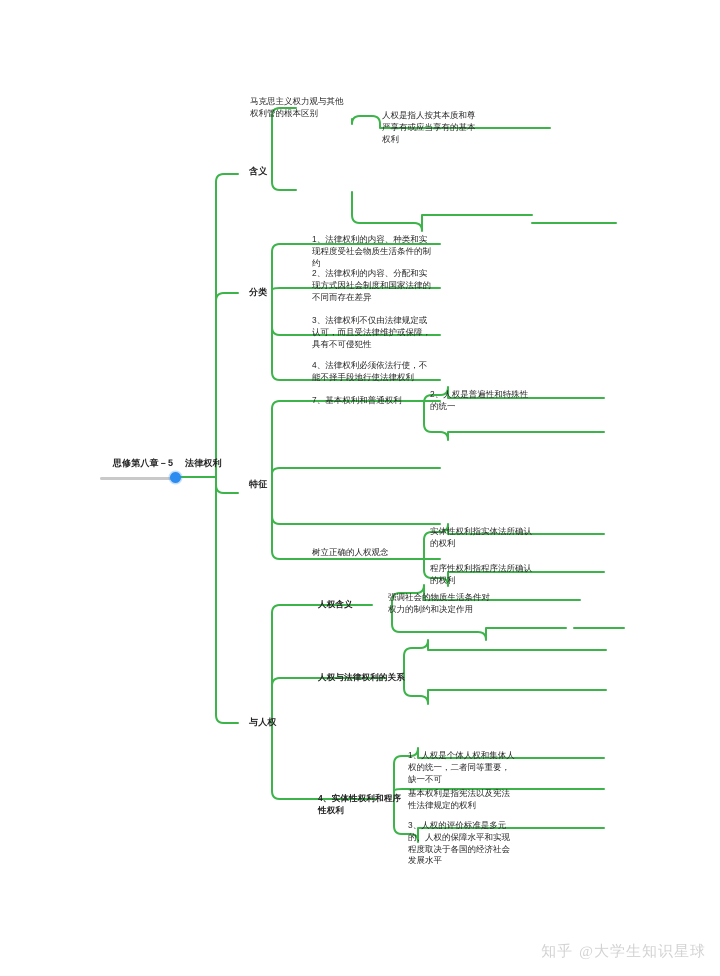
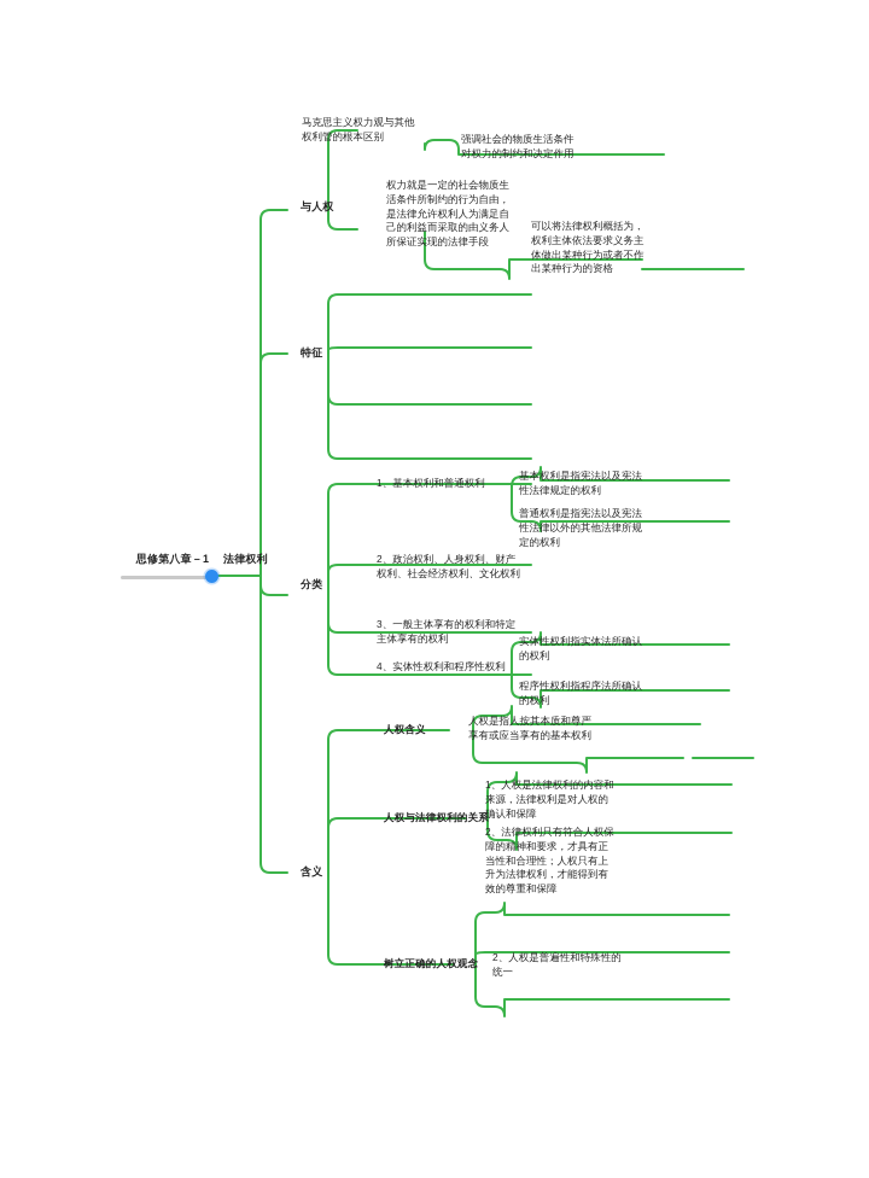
- 思修第八章－5
+ 思修第八章－1
  法律权利
- 含义
+ 与人权
  马克思主义权力观与其他权利管的根本区别
- 人权是指人按其本质和尊严享有或应当享有的基本权利
+ 强调社会的物质生活条件对权力的制约和决定作用
+ 权力就是一定的社会物质生活条件所制约的行为自由，是法律允许权利人为满足自己的利益而采取的由义务人所保证实现的法律手段
+ 可以将法律权利概括为，权利主体依法要求义务主体做出某种行为或者不作出某种行为的资格
- 分类
+ 特征
- 1、法律权利的内容、种类和实现程度受社会物质生活条件的制约
- 2、法律权利的内容、分配和实现方式因社会制度和国家法律的不同而存在差异
- 3、法律权利不仅由法律规定或认可，而且受法律维护或保障，具有不可侵犯性
- 4、法律权利必须依法行使，不能不择手段地行使法律权利
- 特征
+ 分类
- 7、基本权利和普通权利
+ 1、基本权利和普通权利
- 2、人权是普遍性和特殊性的统一
+ 基本权利是指宪法以及宪法性法律规定的权利
+ 普通权利是指宪法以及宪法性法律以外的其他法律所规定的权利
+ 2、政治权利、人身权利、财产权利、社会经济权利、文化权利
+ 3、一般主体享有的权利和特定主体享有的权利
- 树立正确的人权观念
+ 4、实体性权利和程序性权利
  实体性权利指实体法所确认的权利
  程序性权利指程序法所确认的权利
- 与人权
+ 含义
  人权含义
- 强调社会的物质生活条件对权力的制约和决定作用
+ 人权是指人按其本质和尊严享有或应当享有的基本权利
  人权与法律权利的关系
+ 1、人权是法律权利的内容和来源，法律权利是对人权的确认和保障
+ 2、法律权利只有符合人权保障的精神和要求，才具有正当性和合理性；人权只有上升为法律权利，才能得到有效的尊重和保障
- 4、实体性权利和程序性权利
+ 树立正确的人权观念
- 1、人权是个体人权和集体人权的统一，二者同等重要，缺一不可
- 基本权利是指宪法以及宪法性法律规定的权利
+ 2、人权是普遍性和特殊性的统一
- 3、人权的评价标准是多元的、人权的保障水平和实现程度取决于各国的经济社会发展水平
- 知乎 @大学生知识星球
